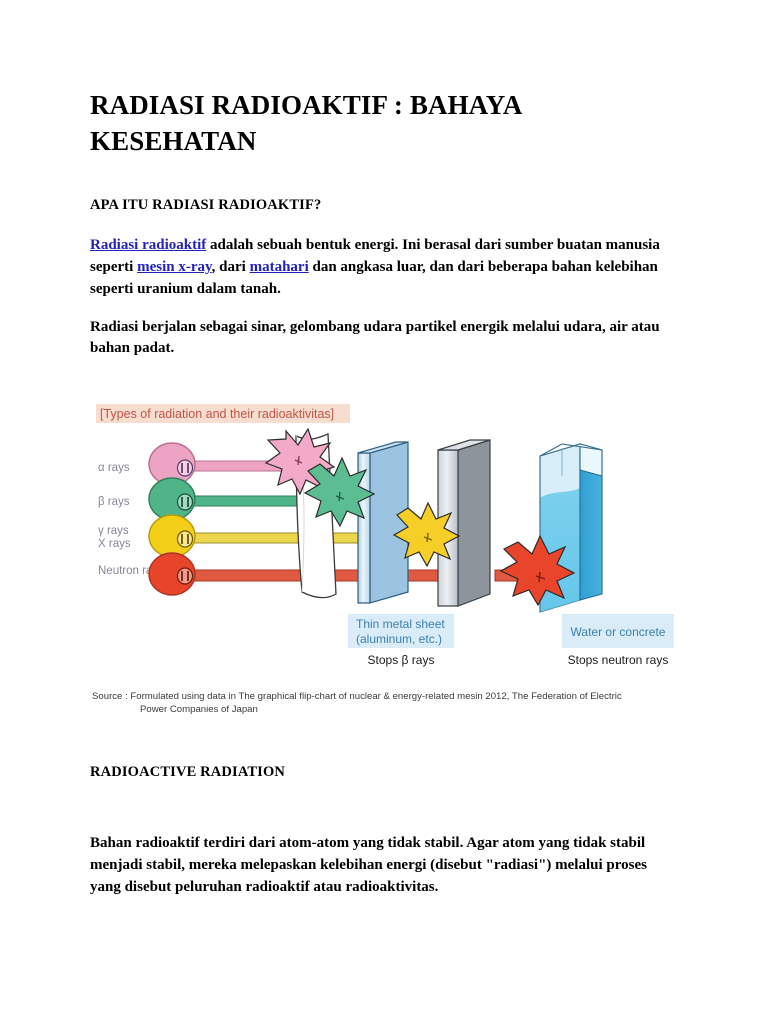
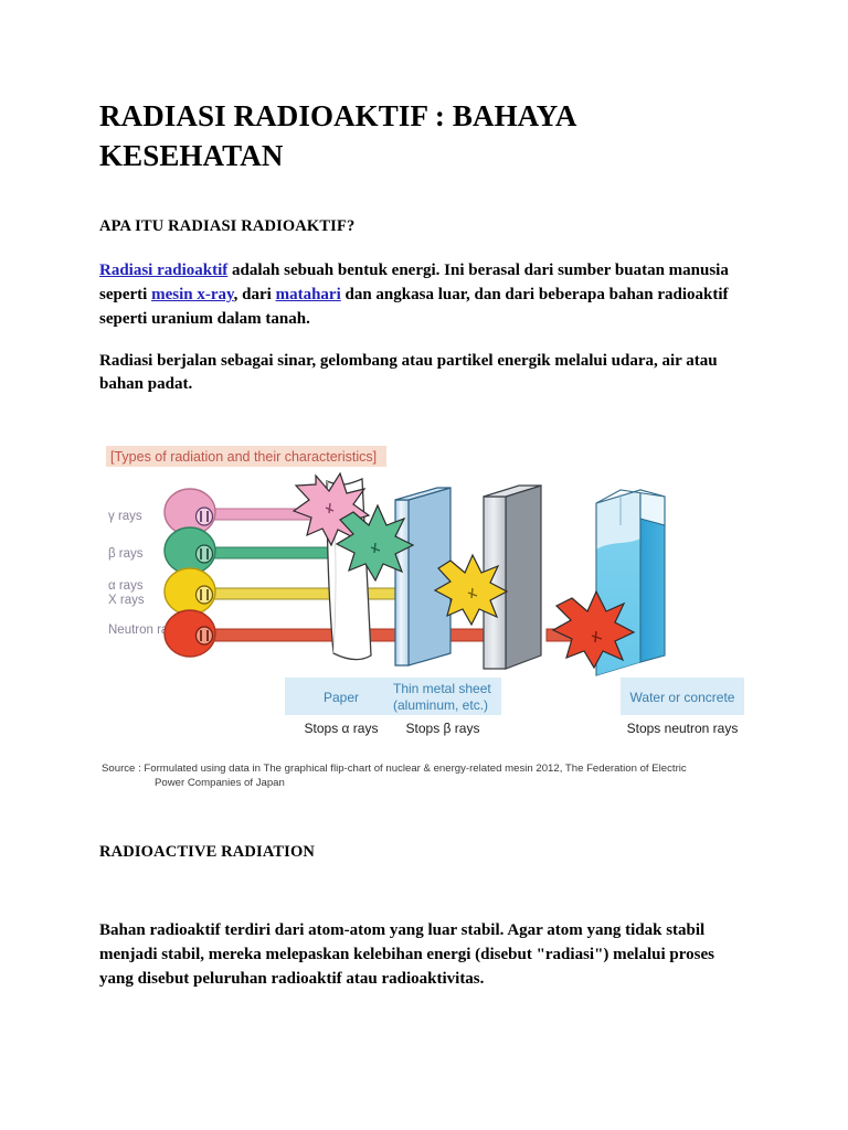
  RADIASI RADIOAKTIF : BAHAYA KESEHATAN
  APA ITU RADIASI RADIOAKTIF?
- Radiasi radioaktif adalah sebuah bentuk energi. Ini berasal dari sumber buatan manusia seperti mesin x-ray, dari matahari dan angkasa luar, dan dari beberapa bahan kelebihan seperti uranium dalam tanah.
+ Radiasi radioaktif adalah sebuah bentuk energi. Ini berasal dari sumber buatan manusia seperti mesin x-ray, dari matahari dan angkasa luar, dan dari beberapa bahan radioaktif seperti uranium dalam tanah.
- Radiasi berjalan sebagai sinar, gelombang udara partikel energik melalui udara, air atau bahan padat.
+ Radiasi berjalan sebagai sinar, gelombang atau partikel energik melalui udara, air atau bahan padat.
- [Types of radiation and their radioaktivitas]
+ [Types of radiation and their characteristics]
- α rays
+ γ rays
  β rays
- γ rays
+ α rays
  X rays
  Neutron r
+ Paper
+ Stops α rays
  Thin metal sheet
  (aluminum, etc.)
  Stops β rays
  Water or concrete
  Stops neutron rays
  Source : Formulated using data in The graphical flip-chart of nuclear & energy-related mesin 2012, The Federation of Electric
  Power Companies of Japan
  RADIOACTIVE RADIATION
- Bahan radioaktif terdiri dari atom-atom yang tidak stabil. Agar atom yang tidak stabil menjadi stabil, mereka melepaskan kelebihan energi (disebut "radiasi") melalui proses yang disebut peluruhan radioaktif atau radioaktivitas.
+ Bahan radioaktif terdiri dari atom-atom yang luar stabil. Agar atom yang tidak stabil menjadi stabil, mereka melepaskan kelebihan energi (disebut "radiasi") melalui proses yang disebut peluruhan radioaktif atau radioaktivitas.
